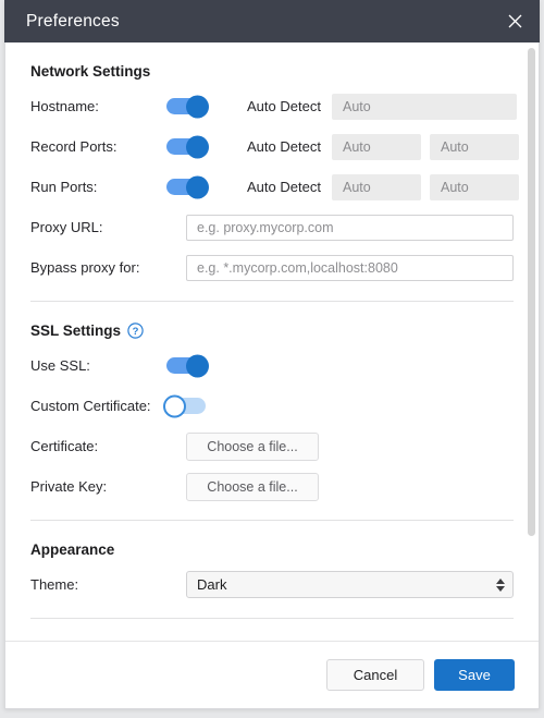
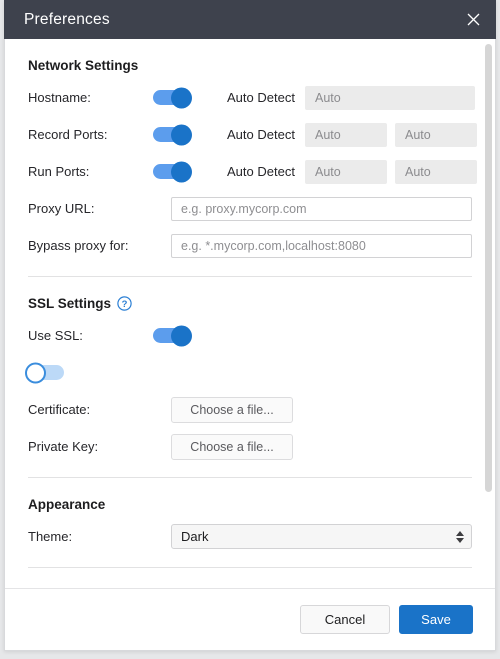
  Preferences
  Network Settings
  Hostname:
  Auto Detect
  Auto
  Record Ports:
  Auto Detect
  Auto
  Auto
  Run Ports:
  Auto Detect
  Auto
  Auto
  Proxy URL:
  e.g. proxy.mycorp.com
  Bypass proxy for:
  e.g. *.mycorp.com,localhost:8080
  SSL Settings
  ?
  Use SSL:
- Custom Certificate:
  Certificate:
  Choose a file...
  Private Key:
  Choose a file...
  Appearance
  Theme:
  Dark
  Cancel
  Save
